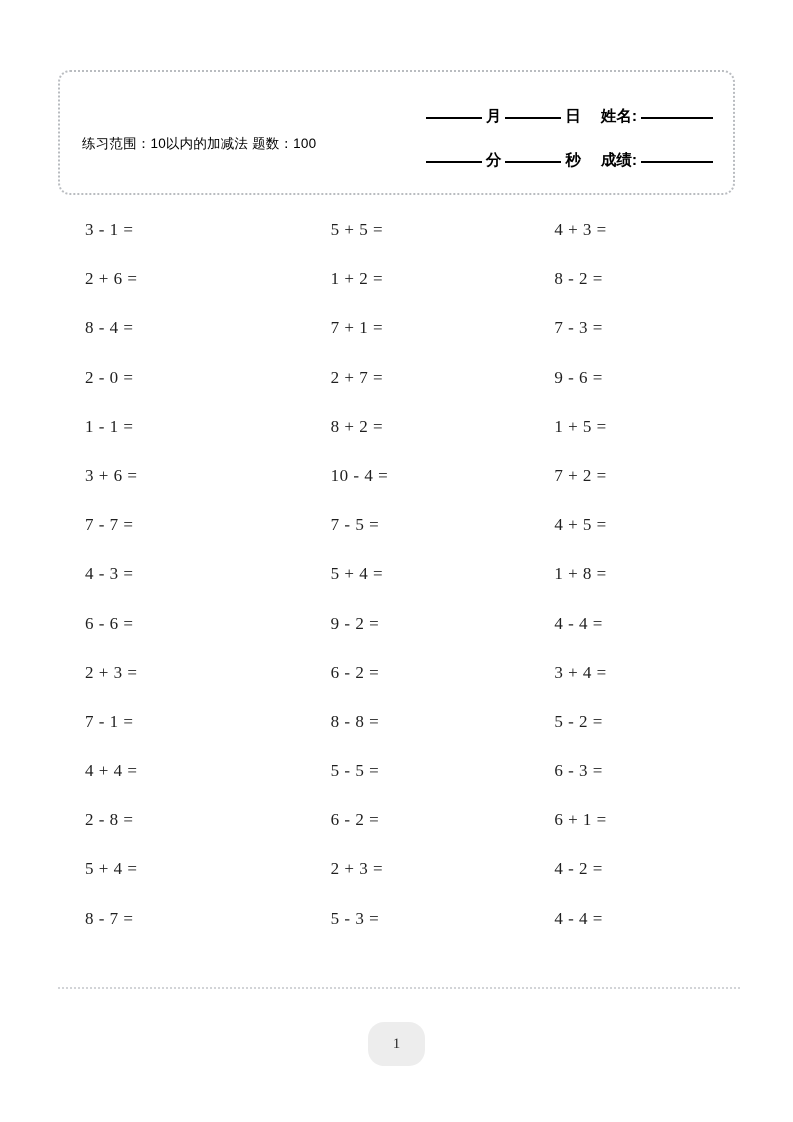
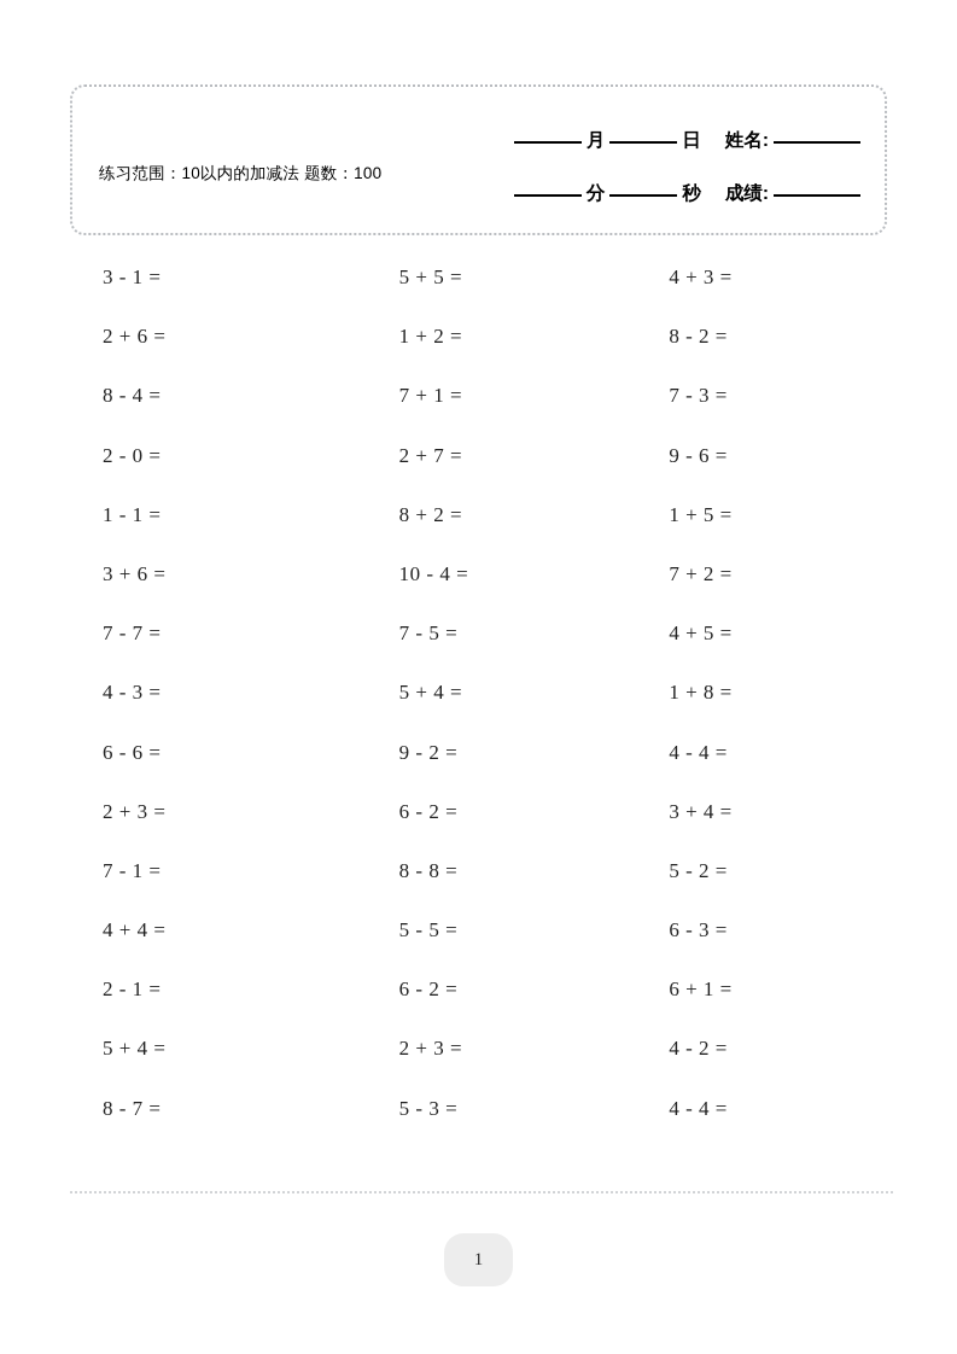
  练习范围：10以内的加减法 题数：100
  月
  日
  姓名:
  分
  秒
  成绩:
  3 - 1 =
  5 + 5 =
  4 + 3 =
  2 + 6 =
  1 + 2 =
  8 - 2 =
  8 - 4 =
  7 + 1 =
  7 - 3 =
  2 - 0 =
  2 + 7 =
  9 - 6 =
  1 - 1 =
  8 + 2 =
  1 + 5 =
  3 + 6 =
  10 - 4 =
  7 + 2 =
  7 - 7 =
  7 - 5 =
  4 + 5 =
  4 - 3 =
  5 + 4 =
  1 + 8 =
  6 - 6 =
  9 - 2 =
  4 - 4 =
  2 + 3 =
  6 - 2 =
  3 + 4 =
  7 - 1 =
  8 - 8 =
  5 - 2 =
  4 + 4 =
  5 - 5 =
  6 - 3 =
- 2 - 8 =
+ 2 - 1 =
  6 - 2 =
  6 + 1 =
  5 + 4 =
  2 + 3 =
  4 - 2 =
  8 - 7 =
  5 - 3 =
  4 - 4 =
  1
